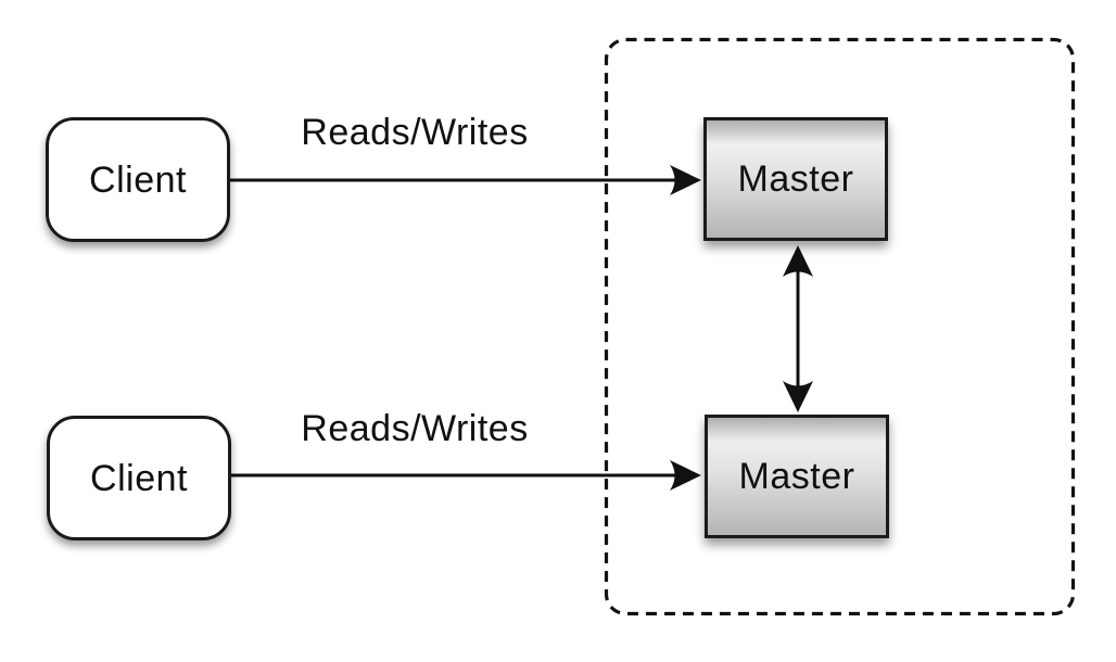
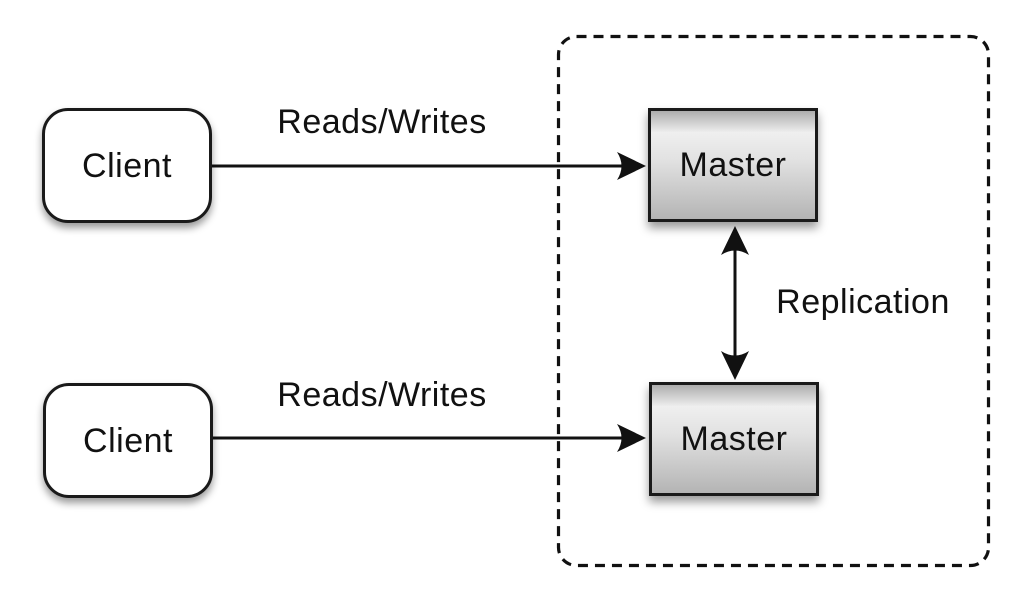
  Client
  Client
  Master
  Master
  Reads/Writes
  Reads/Writes
+ Replication
